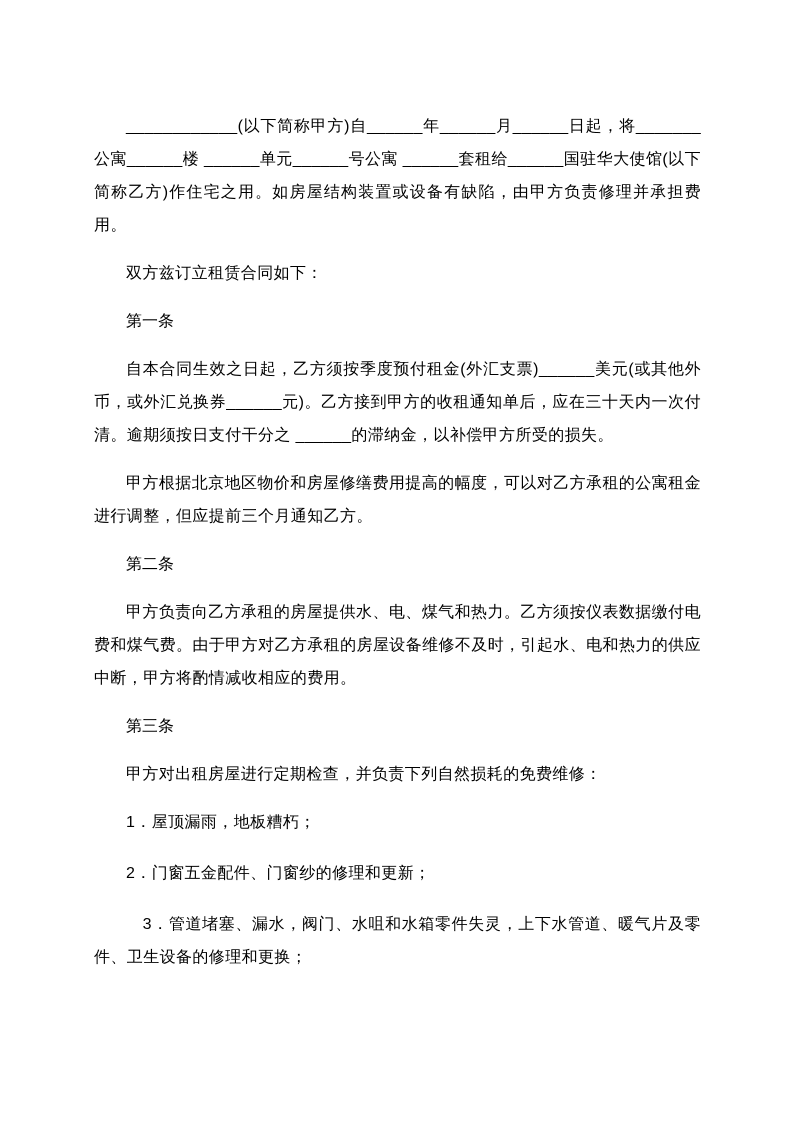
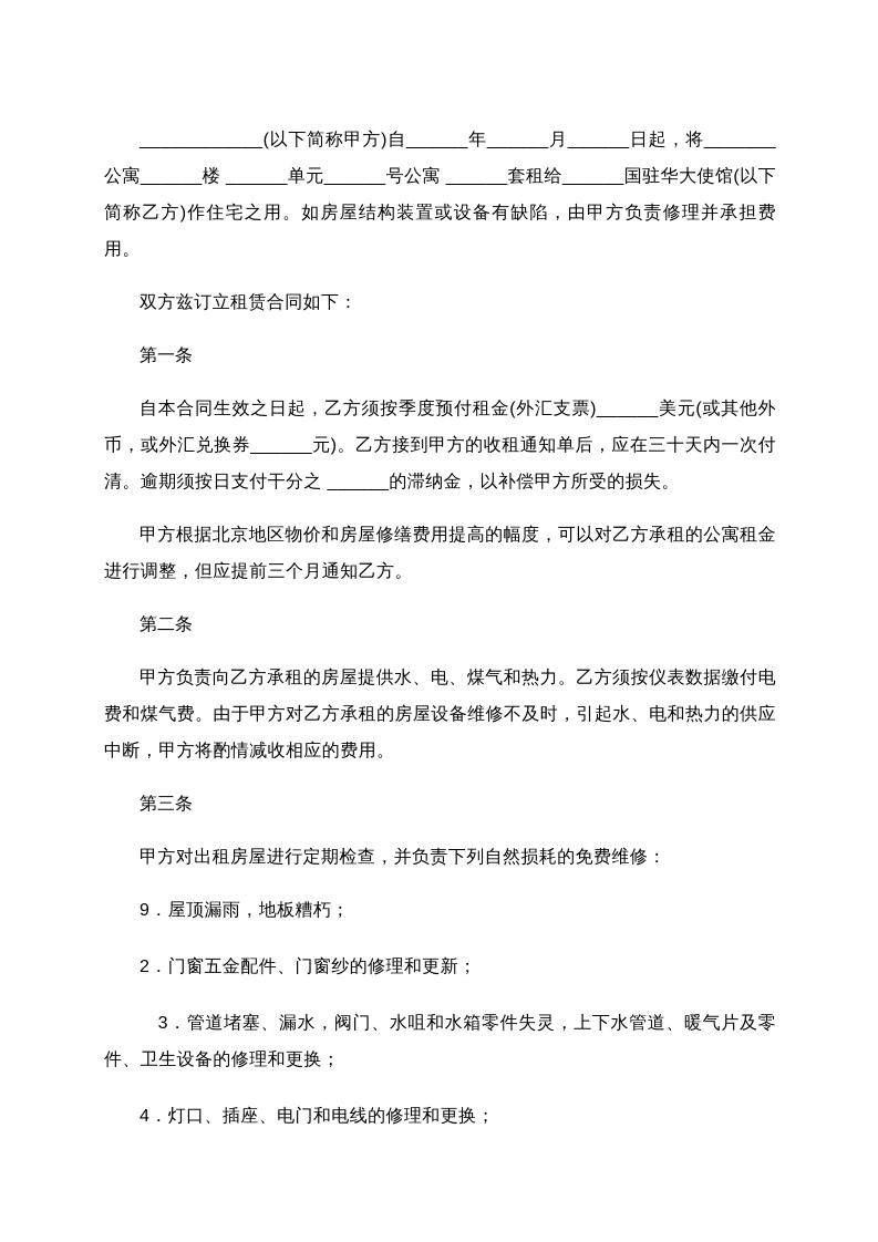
  ____________(以下简称甲方)自______年______月______日起，将_______公寓______楼 ______单元______号公寓 ______套租给______国驻华大使馆(以下简称乙方)作住宅之用。如房屋结构装置或设备有缺陷，由甲方负责修理并承担费用。
  双方兹订立租赁合同如下：
  第一条
  自本合同生效之日起，乙方须按季度预付租金(外汇支票)______美元(或其他外币，或外汇兑换券______元)。乙方接到甲方的收租通知单后，应在三十天内一次付清。逾期须按日支付干分之 ______的滞纳金，以补偿甲方所受的损失。
  甲方根据北京地区物价和房屋修缮费用提高的幅度，可以对乙方承租的公寓租金进行调整，但应提前三个月通知乙方。
  第二条
  甲方负责向乙方承租的房屋提供水、电、煤气和热力。乙方须按仪表数据缴付电费和煤气费。由于甲方对乙方承租的房屋设备维修不及时，引起水、电和热力的供应中断，甲方将酌情减收相应的费用。
  第三条
  甲方对出租房屋进行定期检查，并负责下列自然损耗的免费维修：
- 1．屋顶漏雨，地板糟朽；
+ 9．屋顶漏雨，地板糟朽；
  2．门窗五金配件、门窗纱的修理和更新；
  3．管道堵塞、漏水，阀门、水咀和水箱零件失灵，上下水管道、暖气片及零件、卫生设备的修理和更换；
+ 4．灯口、插座、电门和电线的修理和更换；
